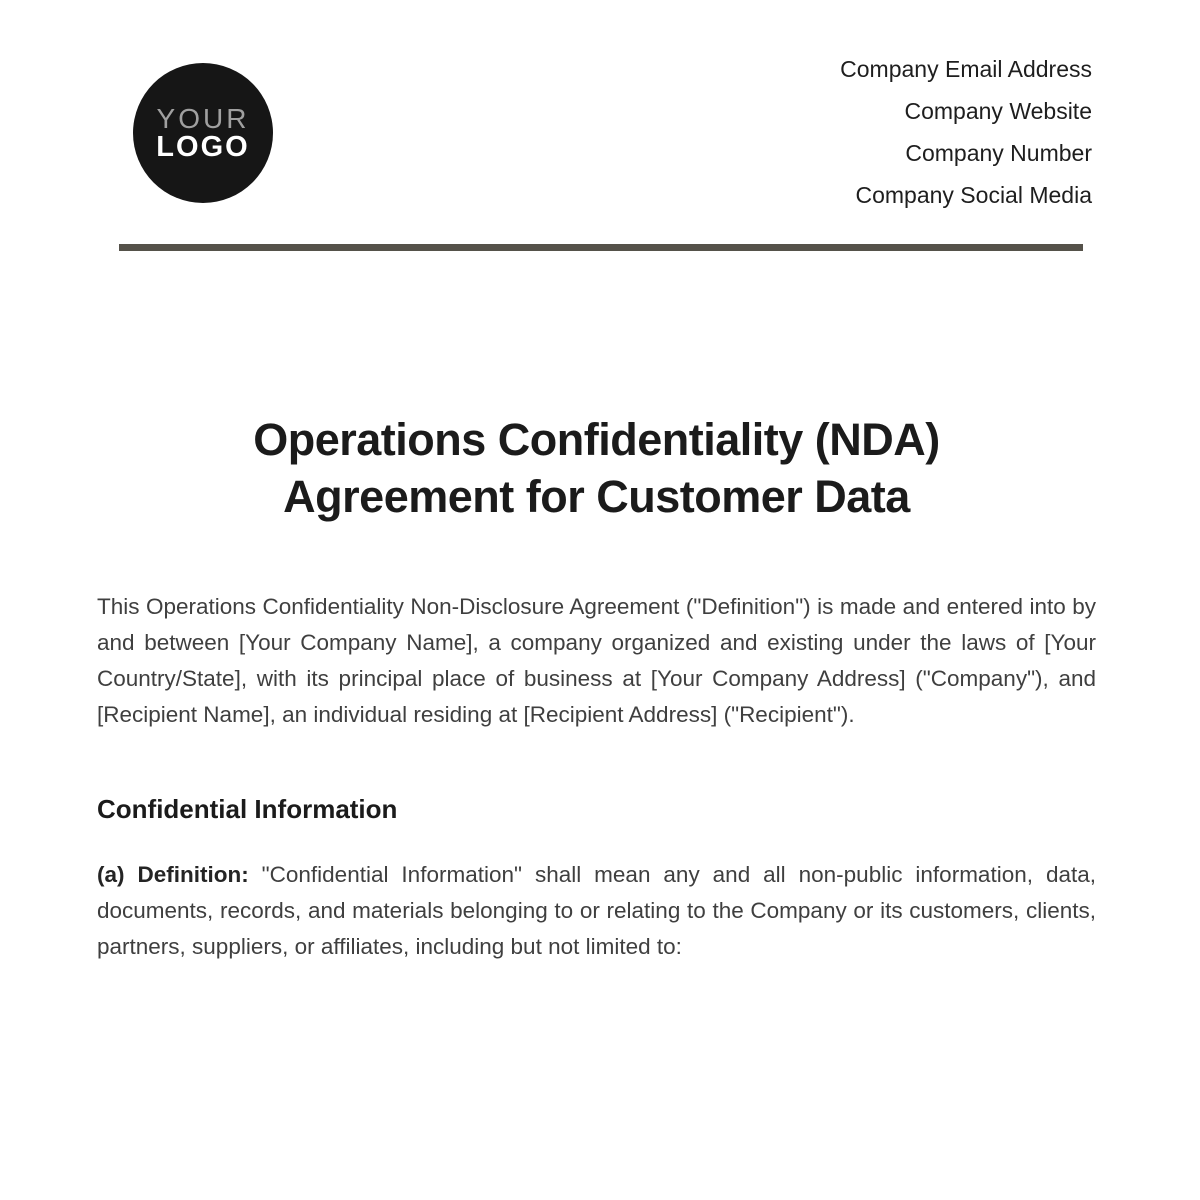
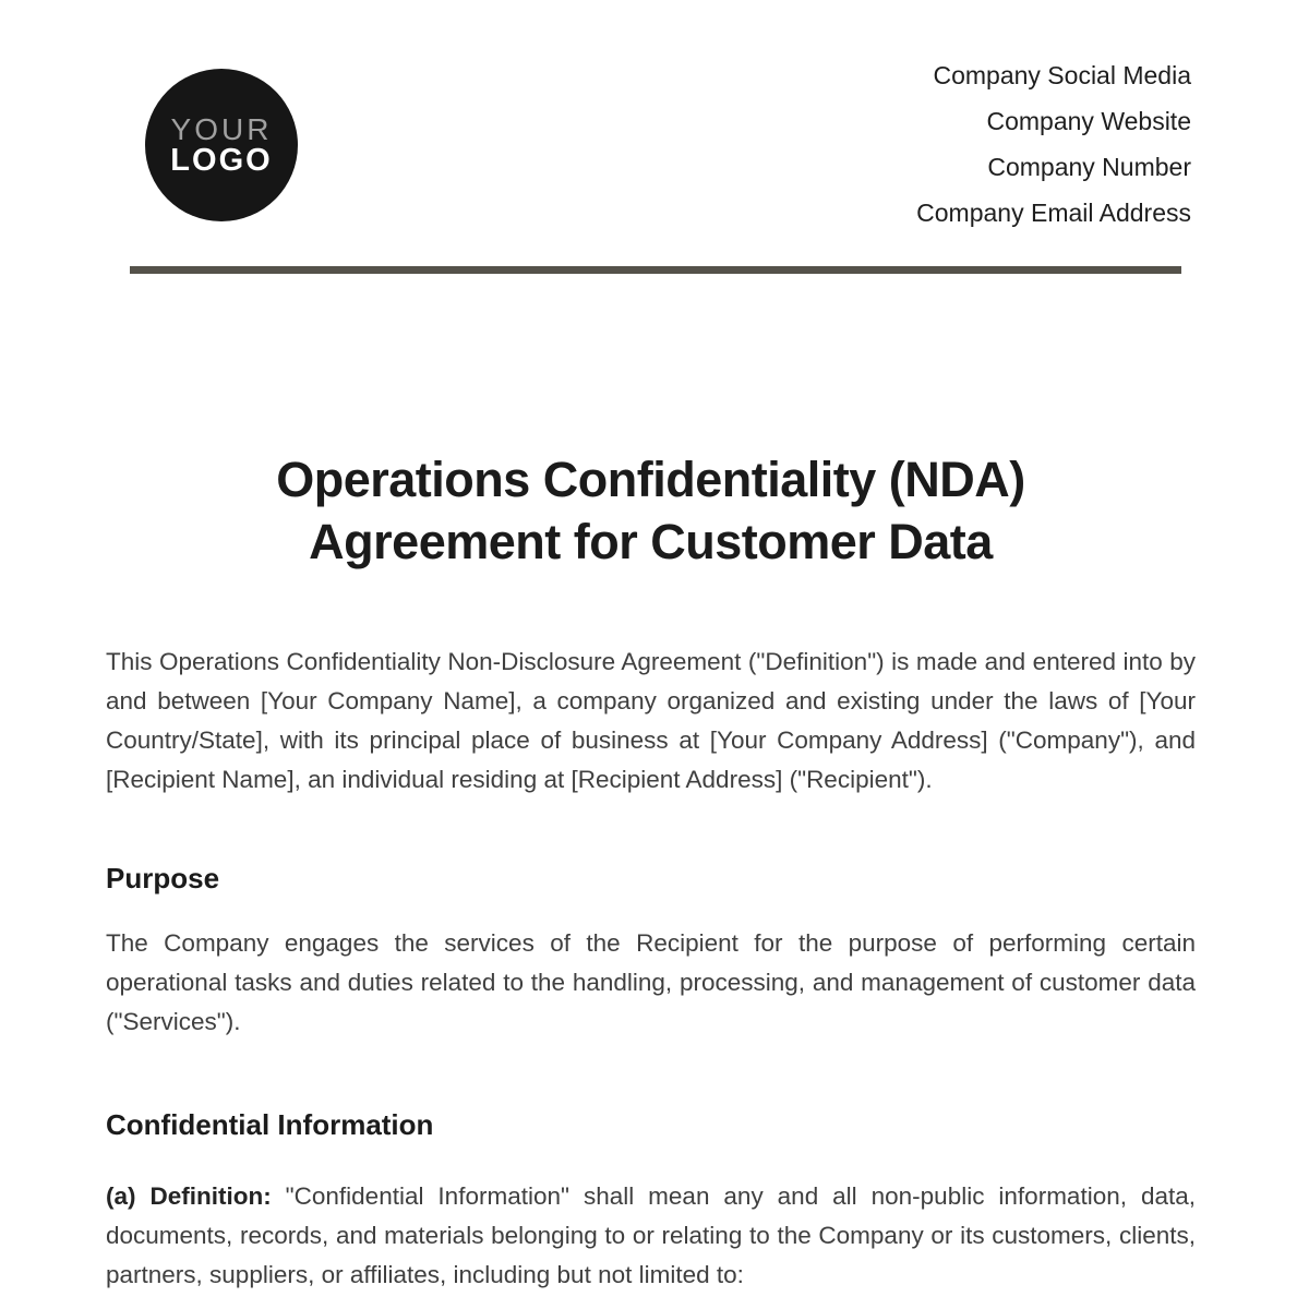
  YOUR
  LOGO
- Company Email Address
+ Company Social Media
  Company Website
  Company Number
- Company Social Media
+ Company Email Address
  Operations Confidentiality (NDA)
  Agreement for Customer Data
  This Operations Confidentiality Non-Disclosure Agreement ("Definition") is made and entered into by and between [Your Company Name], a company organized and existing under the laws of [Your Country/State], with its principal place of business at [Your Company Address] ("Company"), and [Recipient Name], an individual residing at [Recipient Address] ("Recipient").
+ Purpose
+ The Company engages the services of the Recipient for the purpose of performing certain operational tasks and duties related to the handling, processing, and management of customer data ("Services").
  Confidential Information
  (a) Definition: "Confidential Information" shall mean any and all non-public information, data, documents, records, and materials belonging to or relating to the Company or its customers, clients, partners, suppliers, or affiliates, including but not limited to:
